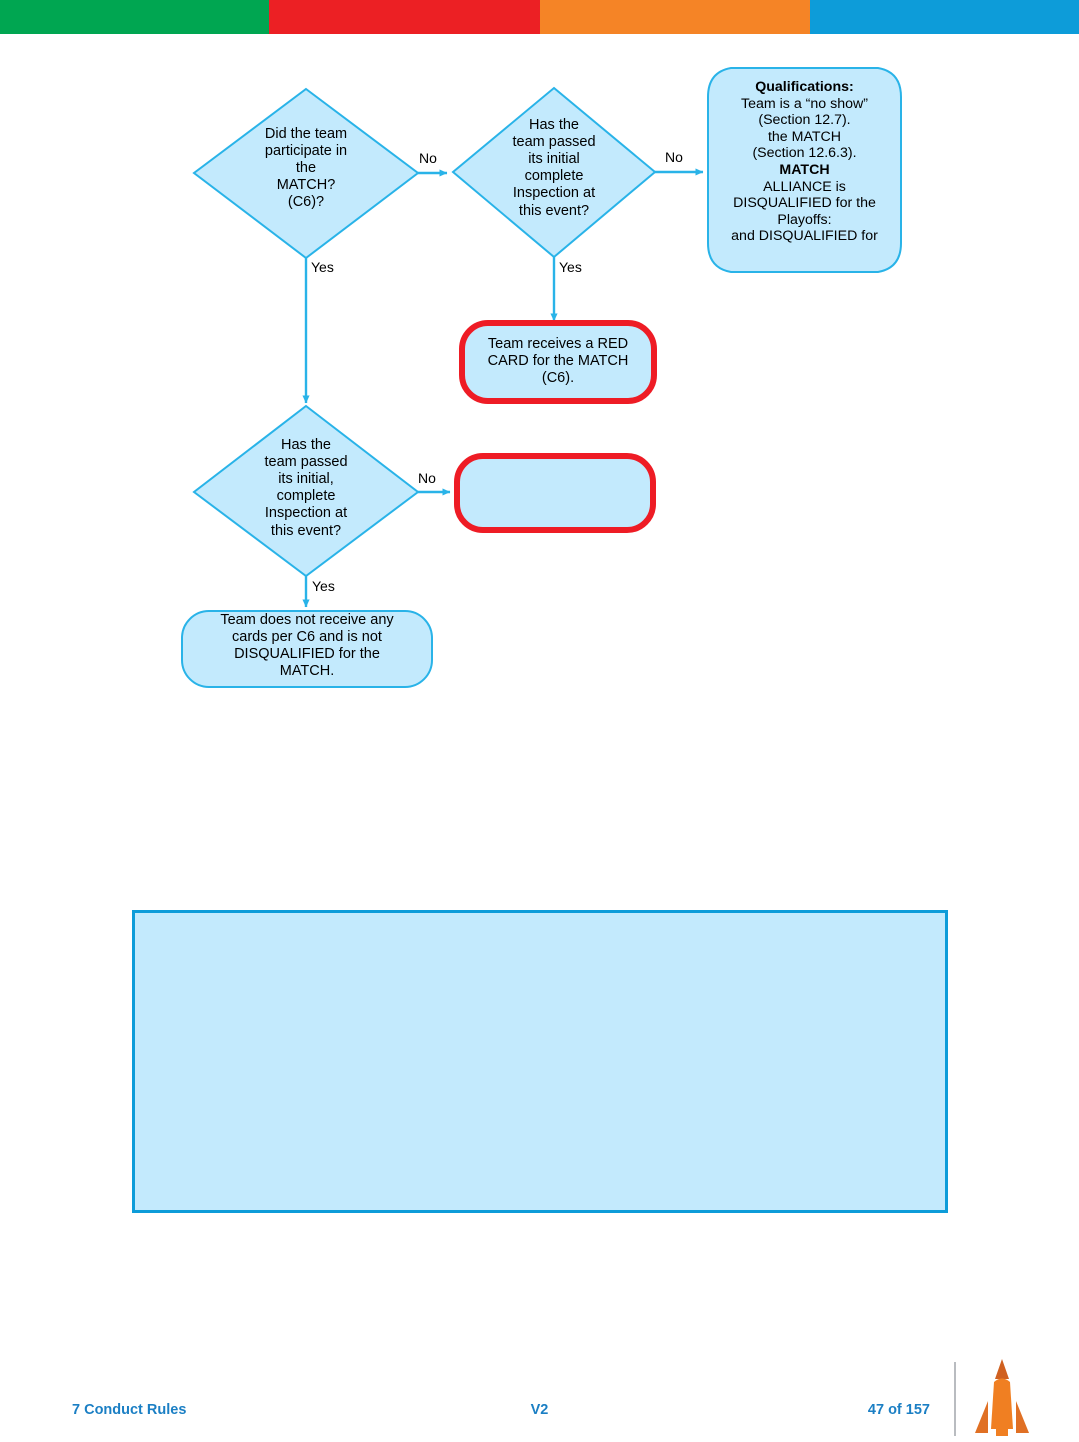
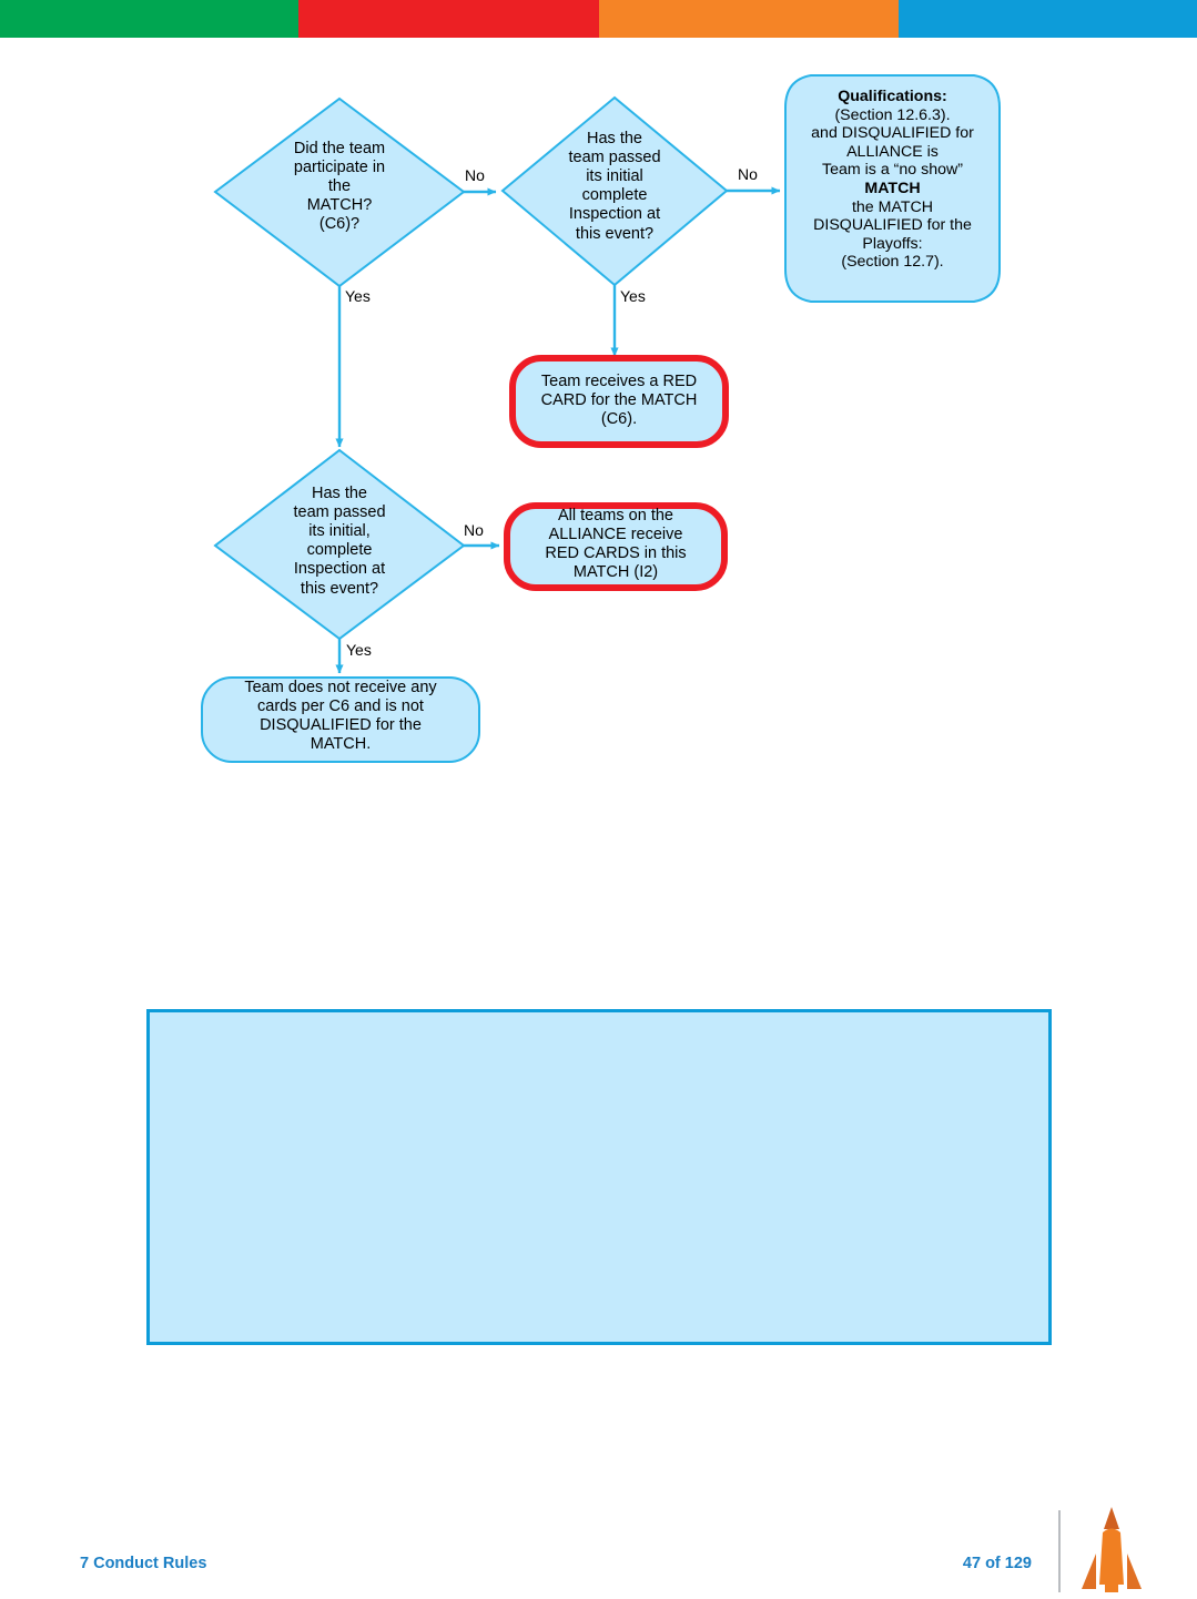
  Did the team
  participate in
  the
  MATCH?
  (C6)?
  Has the
  team passed
  its initial
  complete
  Inspection at
  this event?
  Qualifications:
- Team is a “no show”
+ (Section 12.6.3).
- (Section 12.7).
+ and DISQUALIFIED for
- the MATCH
+ ALLIANCE is
- (Section 12.6.3).
+ Team is a “no show”
  MATCH
- ALLIANCE is
+ the MATCH
  DISQUALIFIED for the
  Playoffs:
- and DISQUALIFIED for
+ (Section 12.7).
  Team receives a RED
  CARD for the MATCH
  (C6).
  Has the
  team passed
  its initial,
  complete
  Inspection at
  this event?
+ All teams on the
+ ALLIANCE receive
+ RED CARDS in this
+ MATCH (I2)
  Team does not receive any
  cards per C6 and is not
  DISQUALIFIED for the
  MATCH.
  No
  Yes
  No
  Yes
  No
  Yes
  7 Conduct Rules
- V2
- 47 of 157
+ 47 of 129
